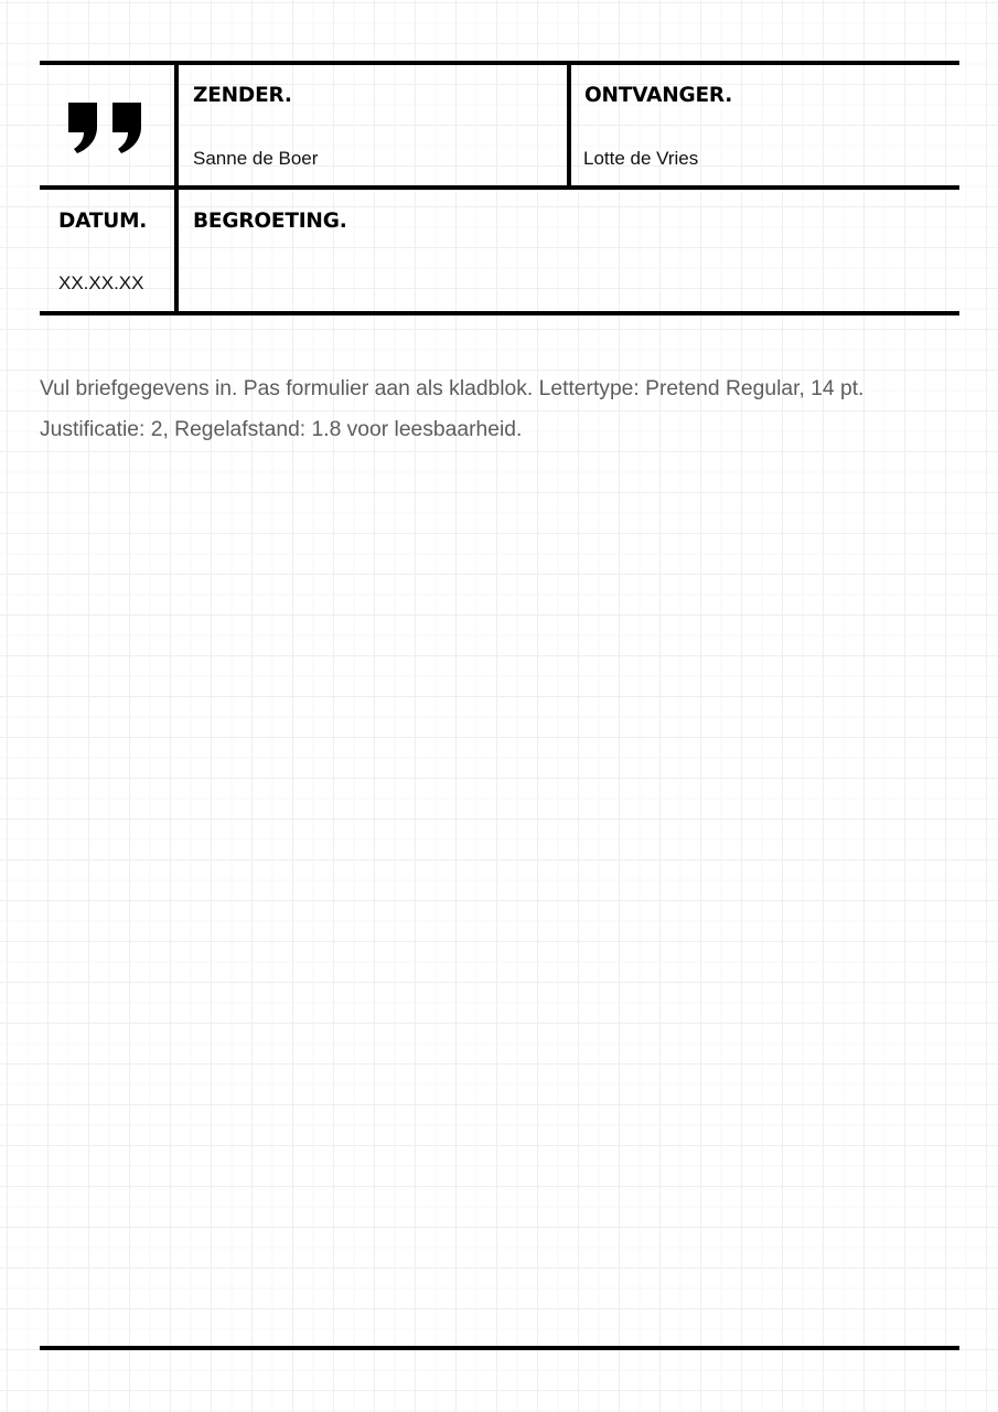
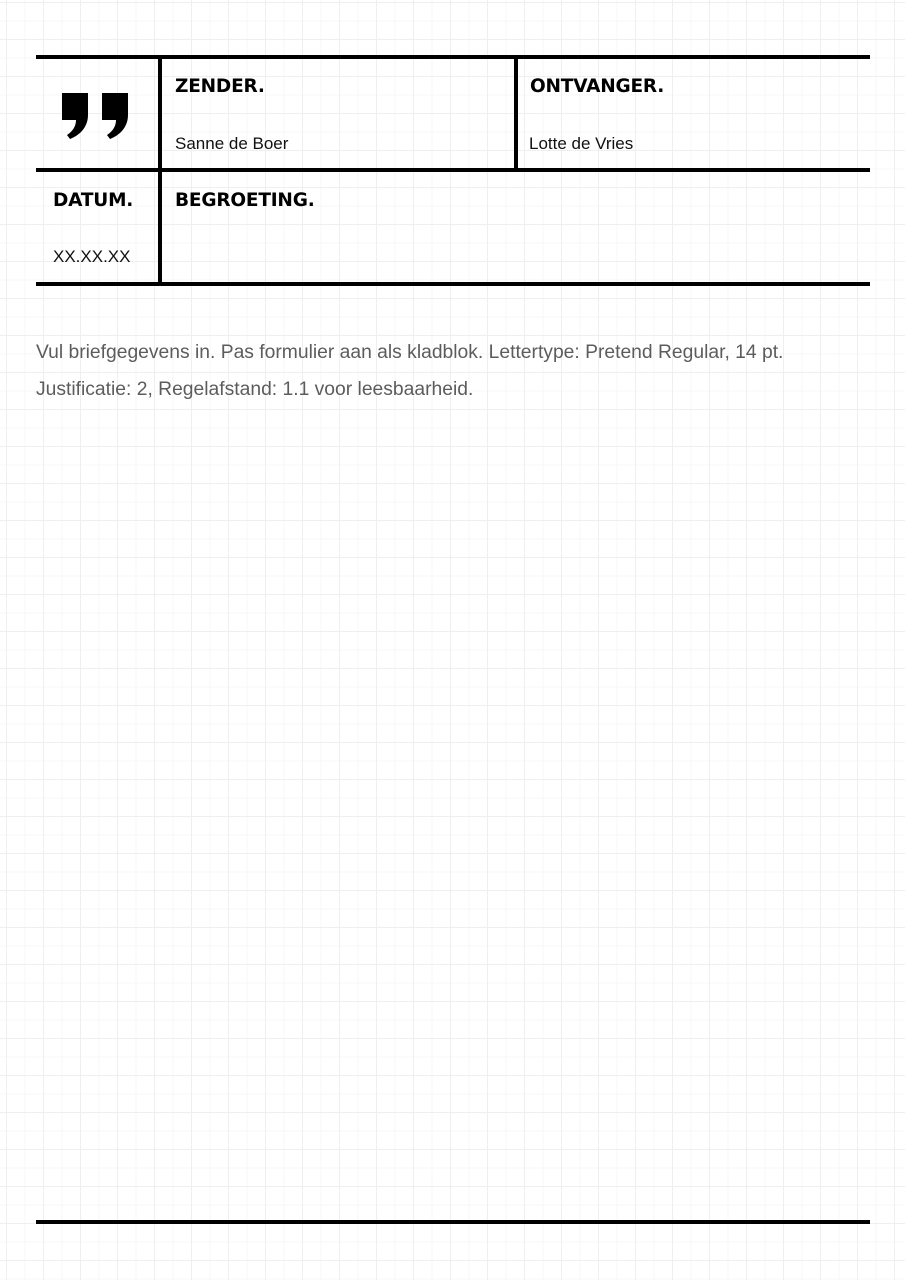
  ZENDER.
  Sanne de Boer
  ONTVANGER.
  Lotte de Vries
  DATUM.
  XX.XX.XX
  BEGROETING.
- Vul briefgegevens in. Pas formulier aan als kladblok. Lettertype: Pretend Regular, 14 pt. Justificatie: 2, Regelafstand: 1.8 voor leesbaarheid.
+ Vul briefgegevens in. Pas formulier aan als kladblok. Lettertype: Pretend Regular, 14 pt. Justificatie: 2, Regelafstand: 1.1 voor leesbaarheid.
